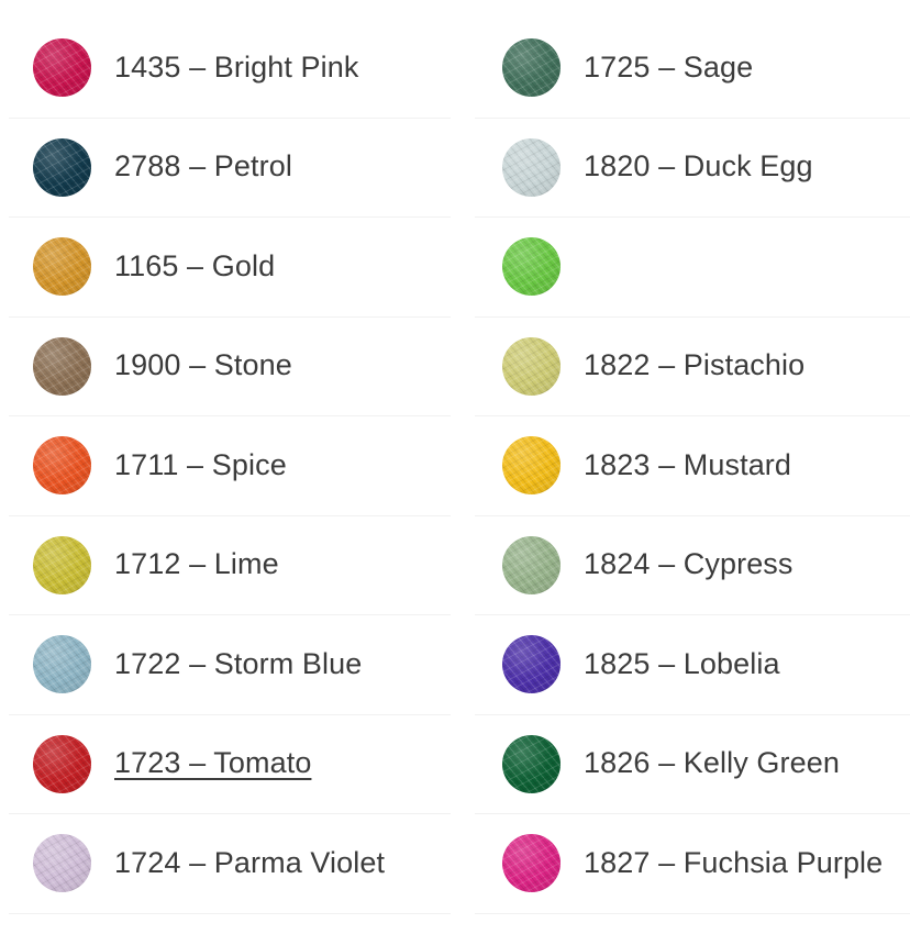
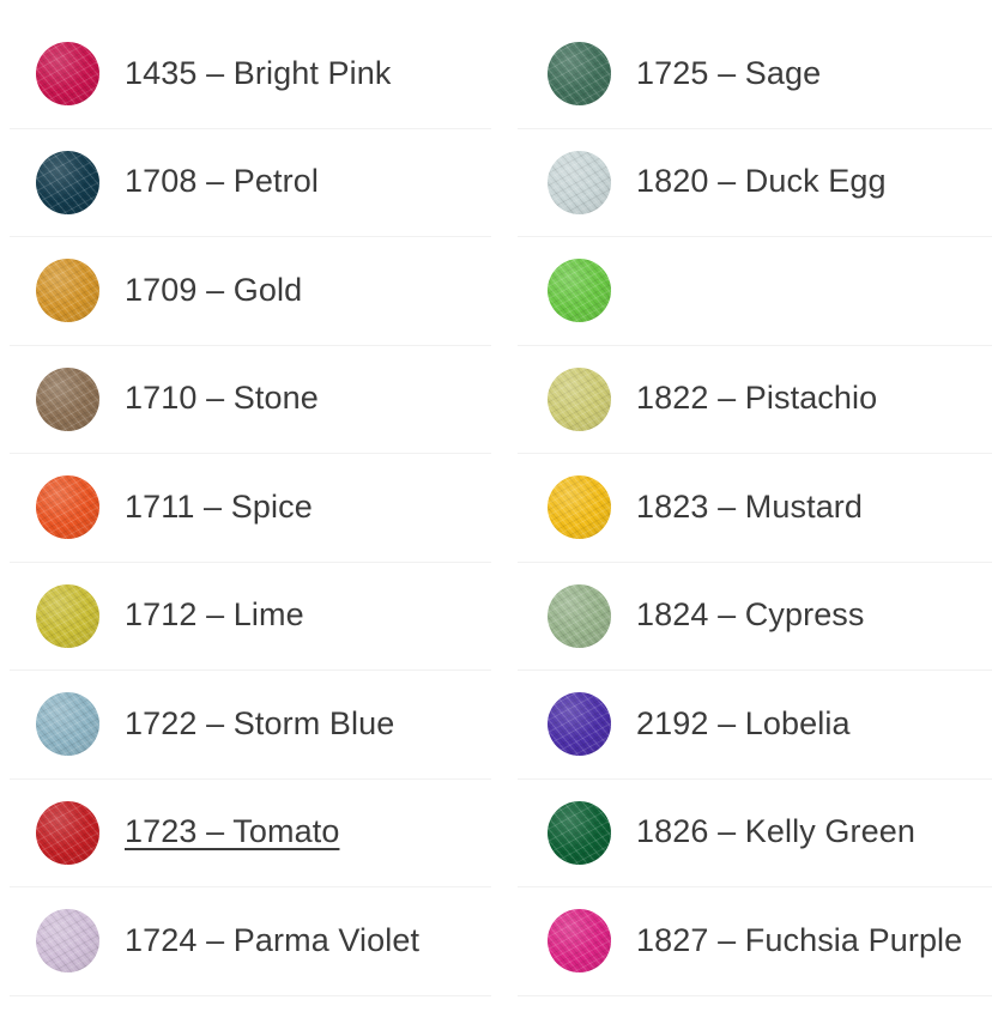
  1435 – Bright Pink
- 2788 – Petrol
+ 1708 – Petrol
- 1165 – Gold
+ 1709 – Gold
- 1900 – Stone
+ 1710 – Stone
  1711 – Spice
  1712 – Lime
  1722 – Storm Blue
  1723 – Tomato
  1724 – Parma Violet
  1725 – Sage
  1820 – Duck Egg
  1822 – Pistachio
  1823 – Mustard
  1824 – Cypress
- 1825 – Lobelia
+ 2192 – Lobelia
  1826 – Kelly Green
  1827 – Fuchsia Purple
